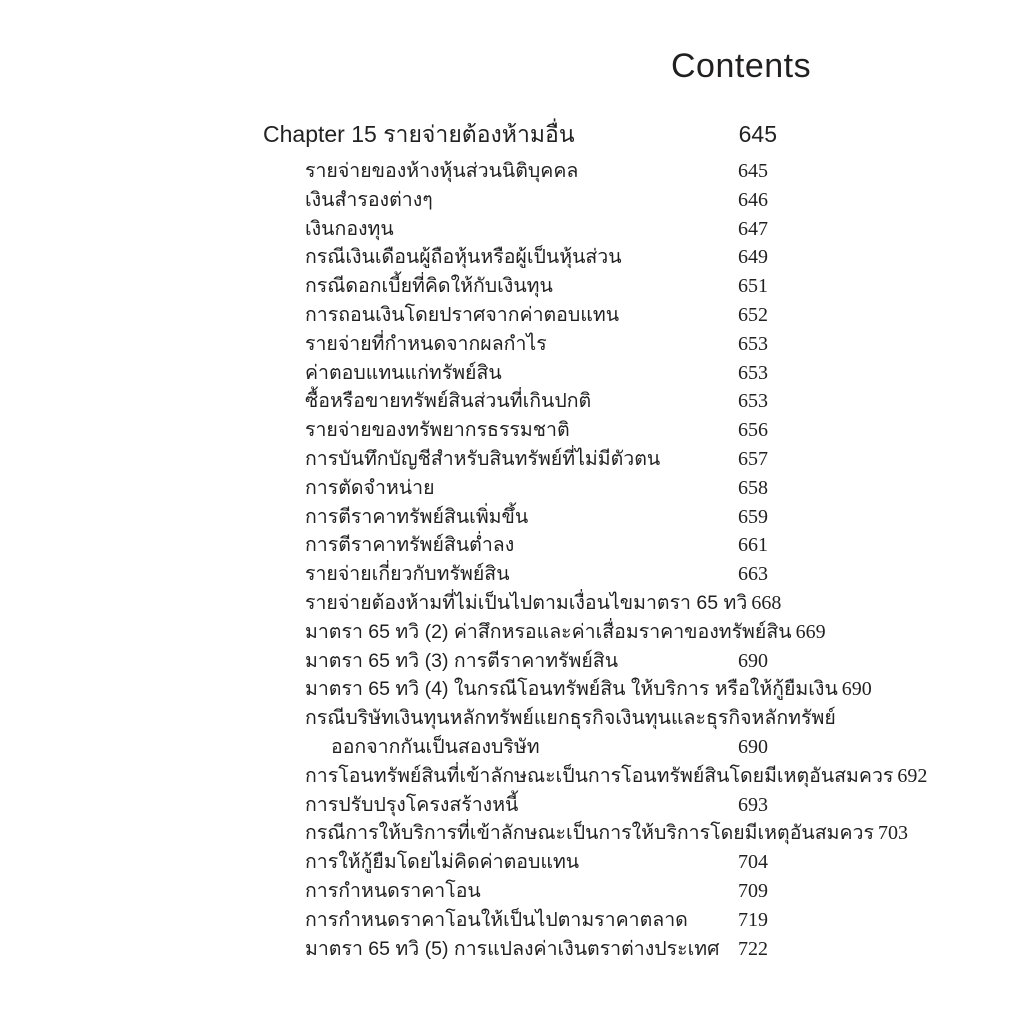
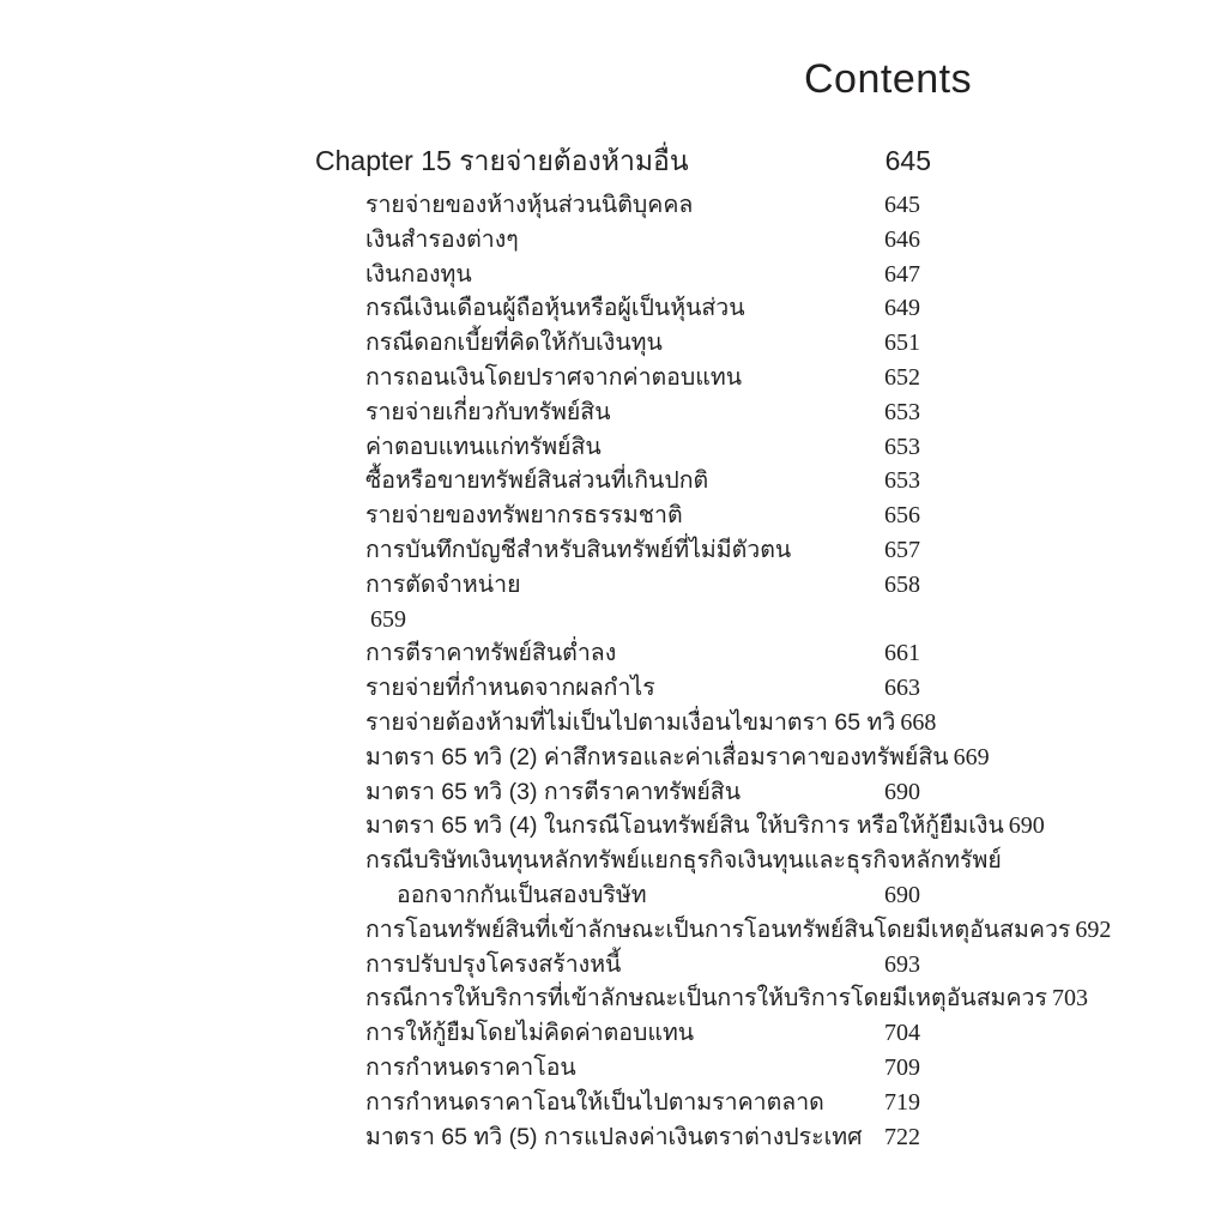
  Contents
  Chapter 15 รายจ่ายต้องห้ามอื่น
  645
  รายจ่ายของห้างหุ้นส่วนนิติบุคคล
  645
  เงินสำรองต่างๆ
  646
  เงินกองทุน
  647
  กรณีเงินเดือนผู้ถือหุ้นหรือผู้เป็นหุ้นส่วน
  649
  กรณีดอกเบี้ยที่คิดให้กับเงินทุน
  651
  การถอนเงินโดยปราศจากค่าตอบแทน
  652
- รายจ่ายที่กำหนดจากผลกำไร
+ รายจ่ายเกี่ยวกับทรัพย์สิน
  653
  ค่าตอบแทนแก่ทรัพย์สิน
  653
  ซื้อหรือขายทรัพย์สินส่วนที่เกินปกติ
  653
  รายจ่ายของทรัพยากรธรรมชาติ
  656
  การบันทึกบัญชีสำหรับสินทรัพย์ที่ไม่มีตัวตน
  657
  การตัดจำหน่าย
  658
- การตีราคาทรัพย์สินเพิ่มขึ้น
  659
  การตีราคาทรัพย์สินต่ำลง
  661
- รายจ่ายเกี่ยวกับทรัพย์สิน
+ รายจ่ายที่กำหนดจากผลกำไร
  663
  รายจ่ายต้องห้ามที่ไม่เป็นไปตามเงื่อนไขมาตรา 65 ทวิ
  668
  มาตรา 65 ทวิ (2) ค่าสึกหรอและค่าเสื่อมราคาของทรัพย์สิน
  669
  มาตรา 65 ทวิ (3) การตีราคาทรัพย์สิน
  690
  มาตรา 65 ทวิ (4) ในกรณีโอนทรัพย์สิน ให้บริการ หรือให้กู้ยืมเงิน
  690
  กรณีบริษัทเงินทุนหลักทรัพย์แยกธุรกิจเงินทุนและธุรกิจหลักทรัพย์
  ออกจากกันเป็นสองบริษัท
  690
  การโอนทรัพย์สินที่เข้าลักษณะเป็นการโอนทรัพย์สินโดยมีเหตุอันสมควร
  692
  การปรับปรุงโครงสร้างหนี้
  693
  กรณีการให้บริการที่เข้าลักษณะเป็นการให้บริการโดยมีเหตุอันสมควร
  703
  การให้กู้ยืมโดยไม่คิดค่าตอบแทน
  704
  การกำหนดราคาโอน
  709
  การกำหนดราคาโอนให้เป็นไปตามราคาตลาด
  719
  มาตรา 65 ทวิ (5) การแปลงค่าเงินตราต่างประเทศ
  722
